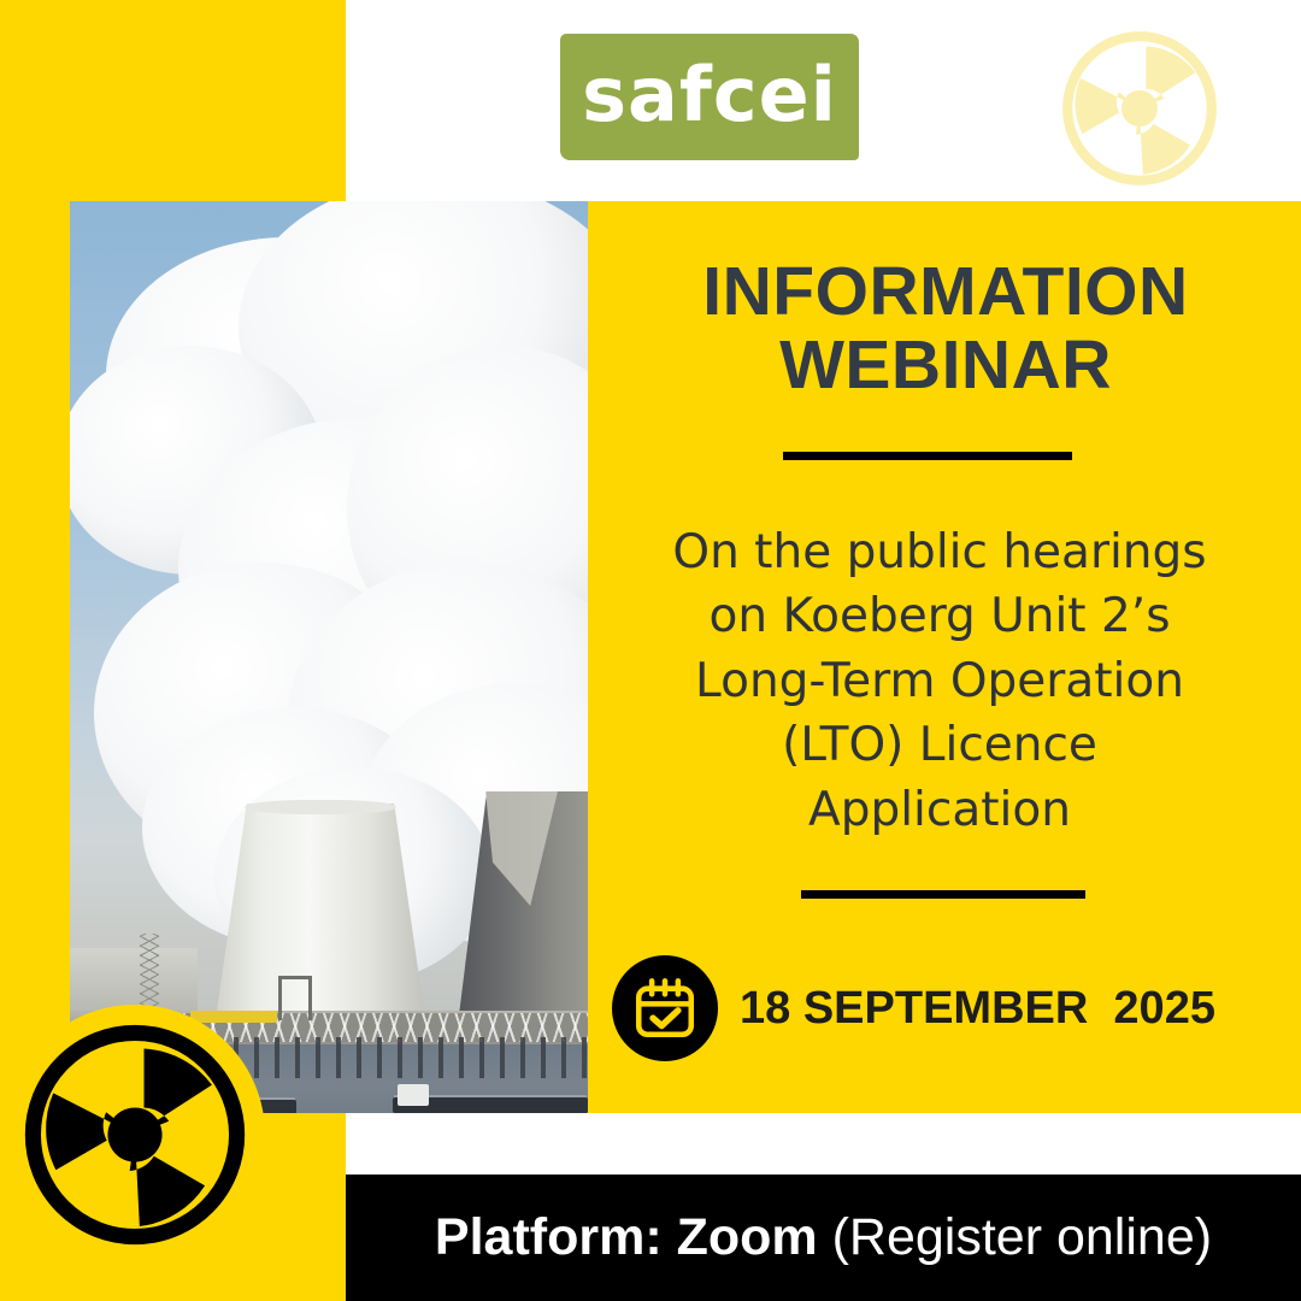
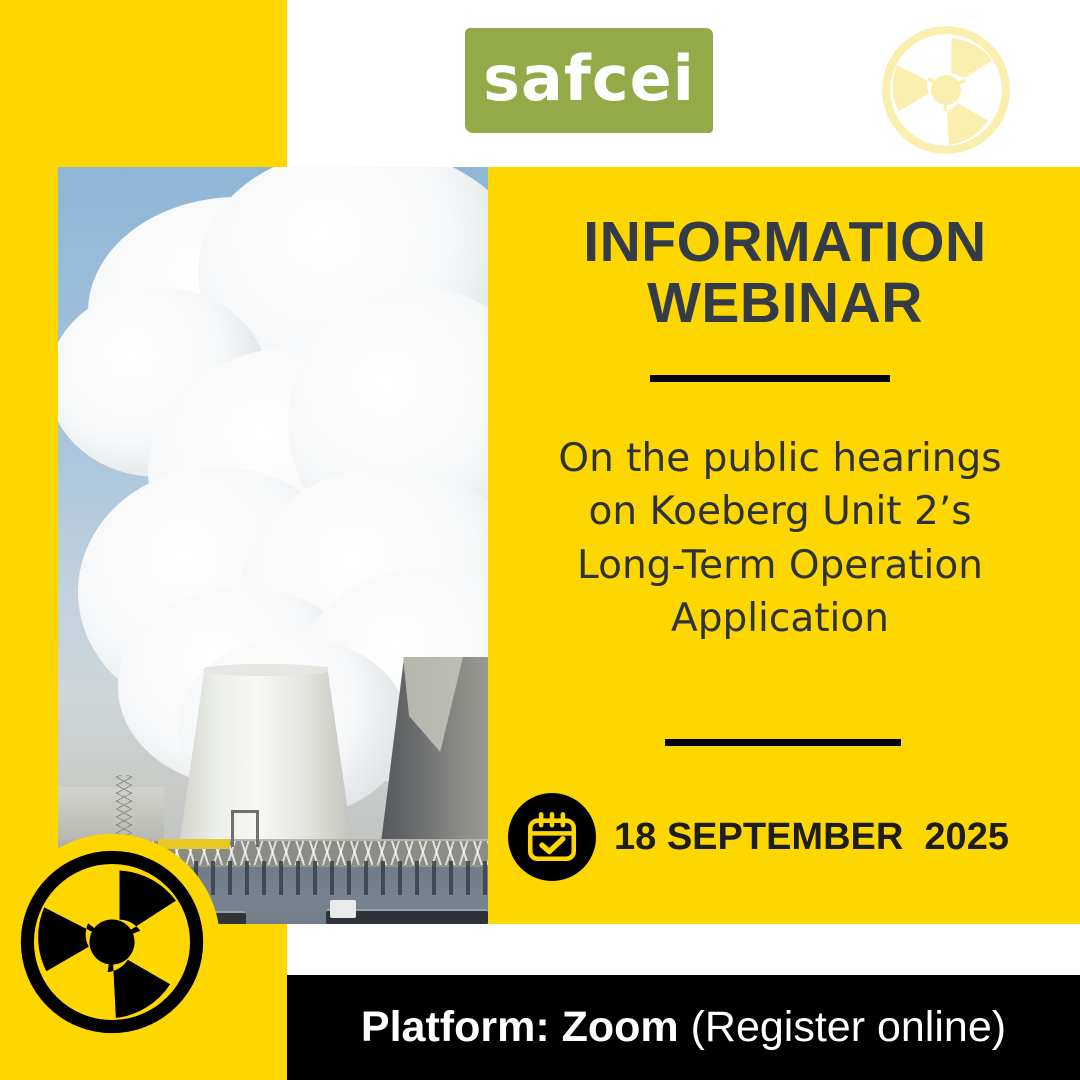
  safcei
  INFORMATION
  WEBINAR
  On the public hearings
  on Koeberg Unit 2’s
  Long-Term Operation
- (LTO) Licence
  Application
  18 SEPTEMBER 2025
  Platform: Zoom
  (Register online)
